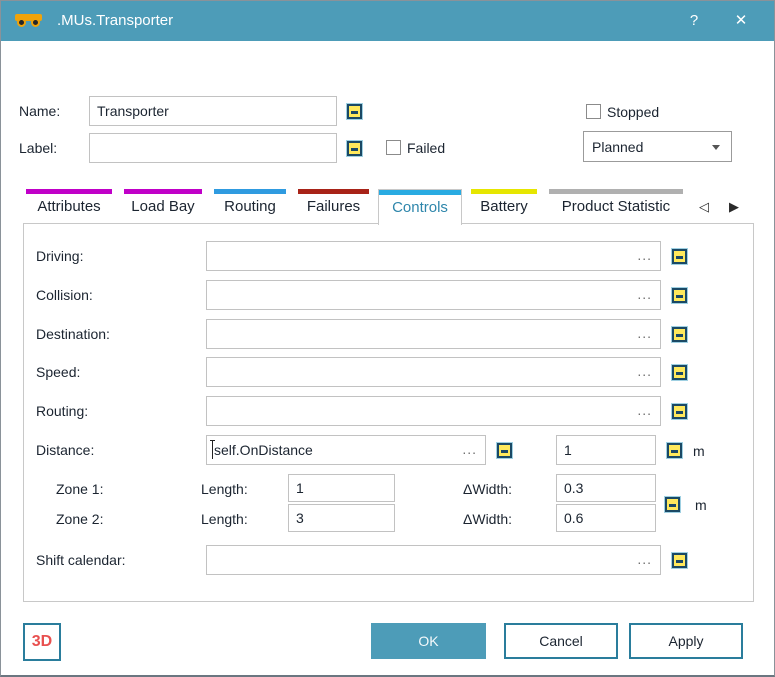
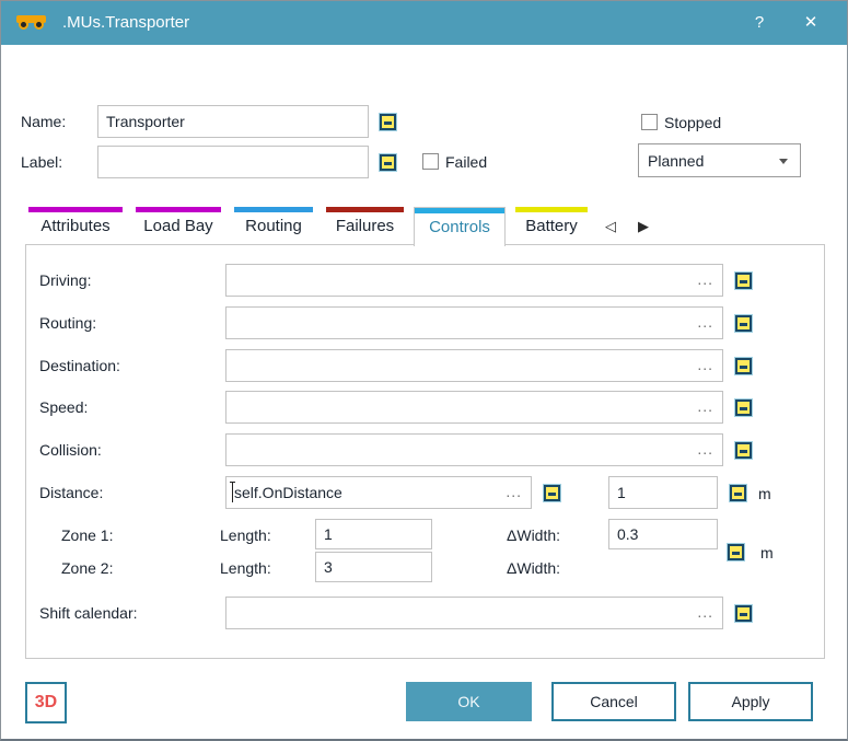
  .MUs.Transporter
  ?
  ✕
  Name:
  Transporter
  Label:
  Failed
  Stopped
  Planned
  Attributes
  Load Bay
  Routing
  Failures
  Controls
  Battery
- Product Statistic
  ◁
  ▶
  Driving:
  ...
- Collision:
+ Routing:
  ...
  Destination:
  ...
  Speed:
  ...
- Routing:
+ Collision:
  ...
  Distance:
  self.OnDistance
  ...
  1
  m
  Zone 1:
  Length:
  1
  ΔWidth:
  0.3
  Zone 2:
  Length:
  3
  ΔWidth:
- 0.6
  m
  Shift calendar:
  ...
  3D
  OK
  Cancel
  Apply
